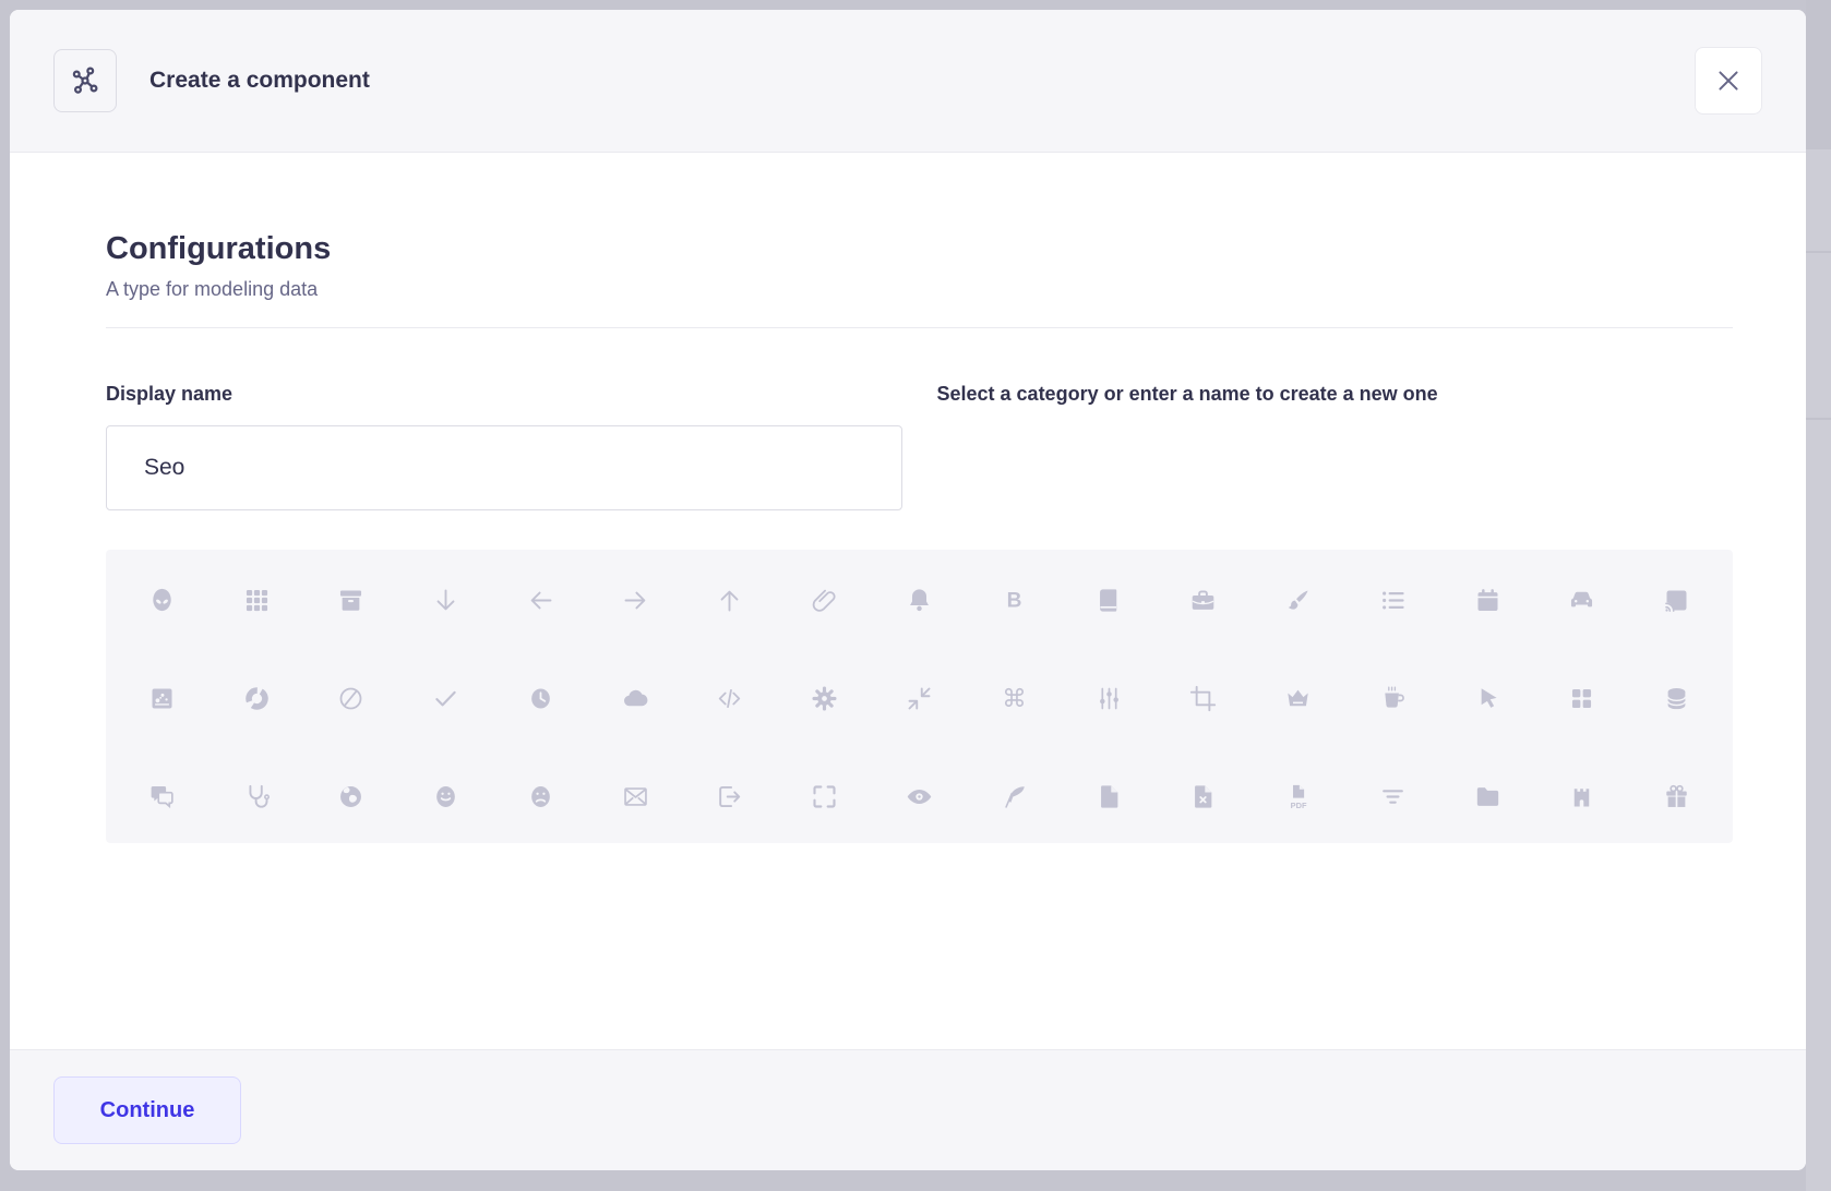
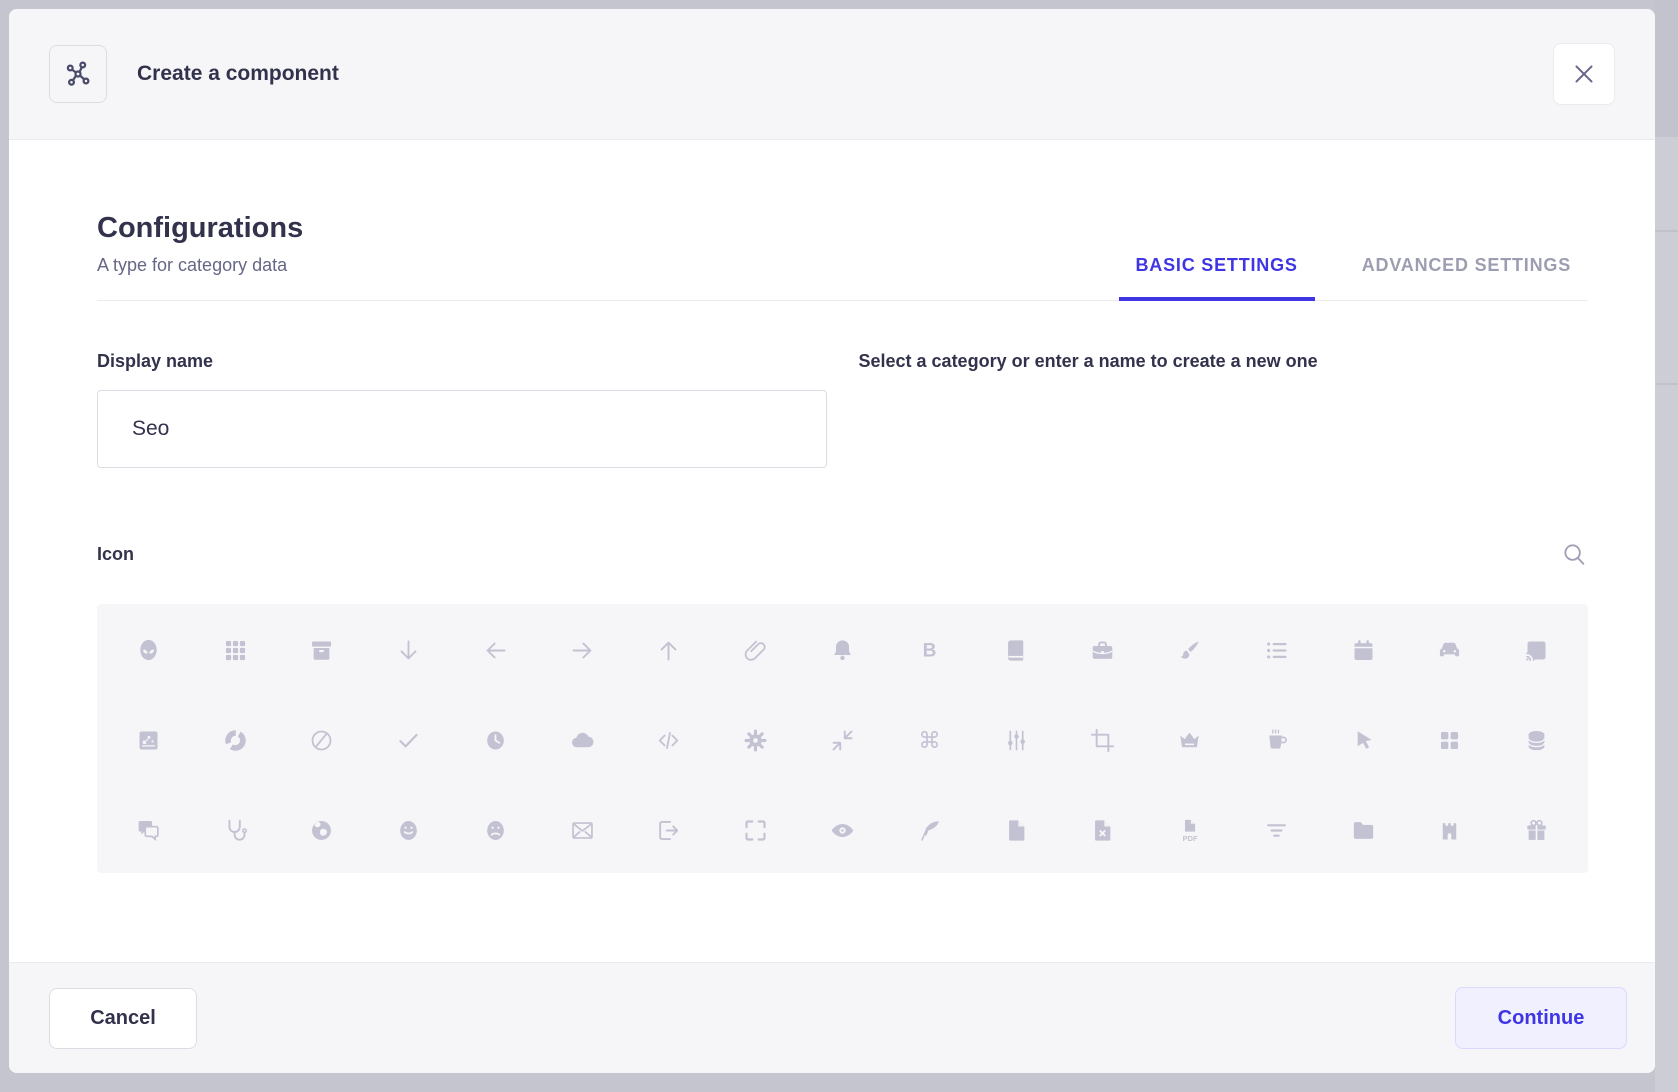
  Create a component
  Configurations
- A type for modeling data
+ A type for category data
+ BASIC SETTINGS
+ ADVANCED SETTINGS
  Display name
  Seo
  Select a category or enter a name to create a new one
+ Icon
+ Cancel
  Continue
